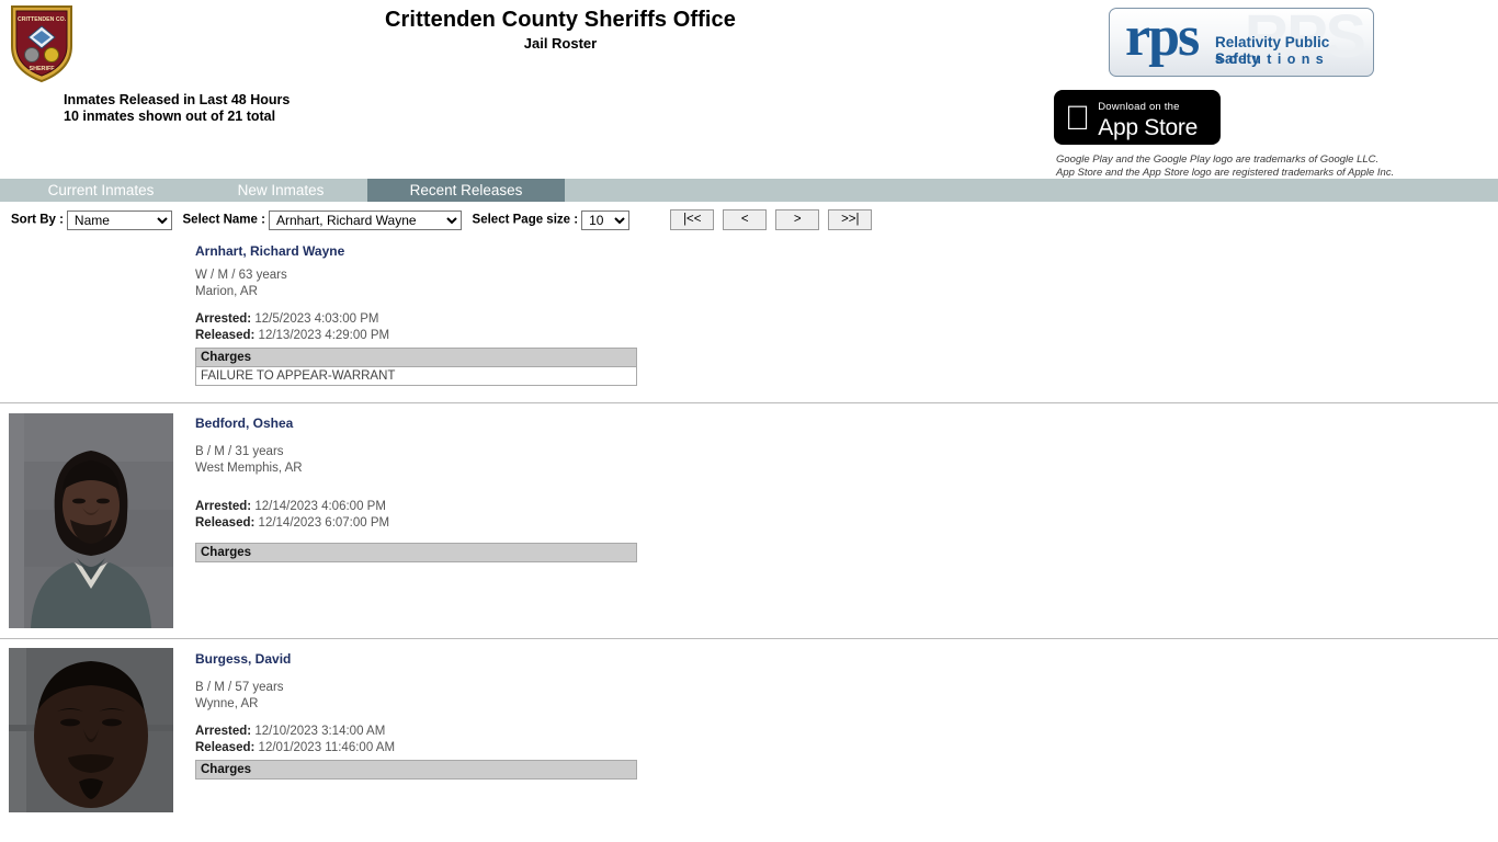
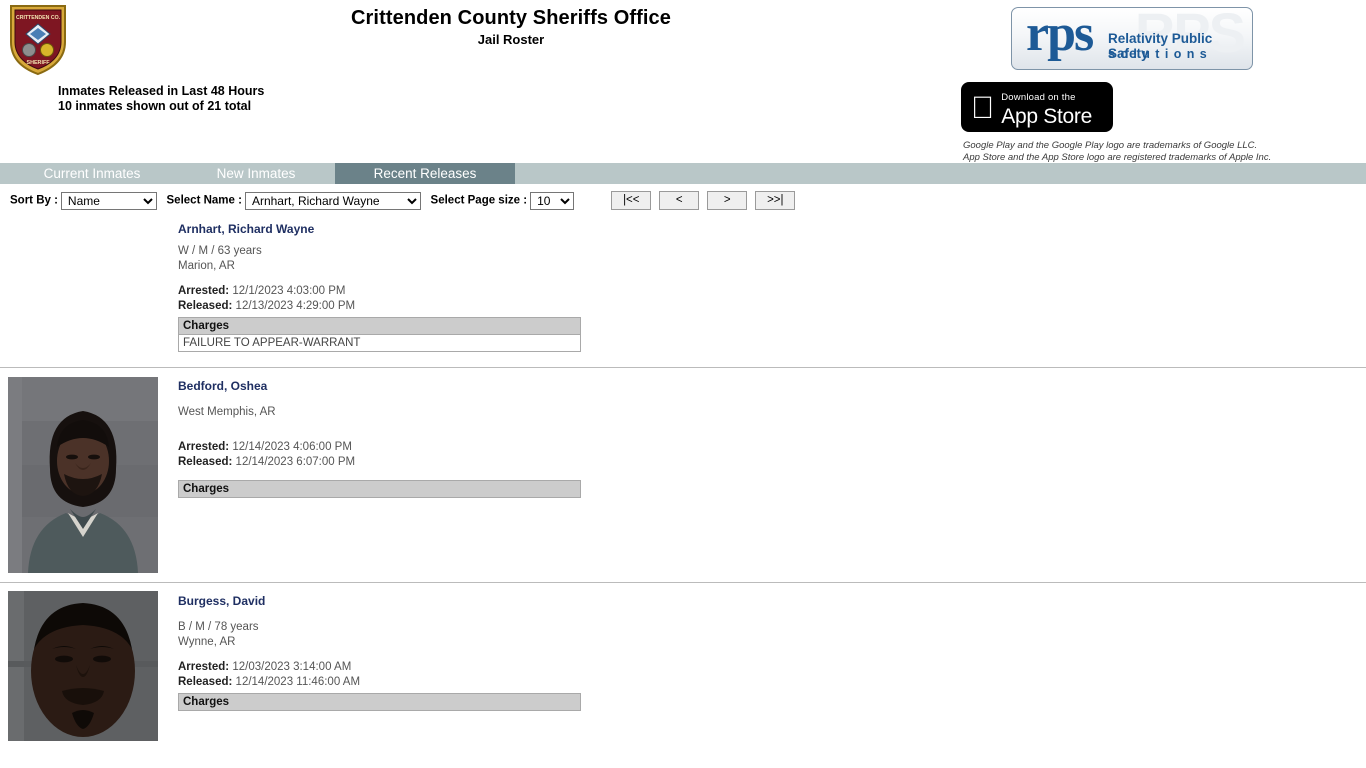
  Crittenden County Sheriffs Office
  Jail Roster
  Inmates Released in Last 48 Hours
  10 inmates shown out of 21 total
  RPS
  rps
  Relativity Public Safety
  solutions
  
  Download on the
  App Store
  Google Play and the Google Play logo are trademarks of Google LLC.
  App Store and the App Store logo are registered trademarks of Apple Inc.
  Current Inmates
  New Inmates
  Recent Releases
  Sort By : Name Select Name : Arnhart, Richard Wayne Select Page size : 10 |<< < > >>|
  Arnhart, Richard Wayne
  W / M / 63 years
  Marion, AR
- Arrested: 12/5/2023 4:03:00 PM
+ Arrested: 12/1/2023 4:03:00 PM
  Released: 12/13/2023 4:29:00 PM
  Charges
  FAILURE TO APPEAR-WARRANT
  Bedford, Oshea
- B / M / 31 years
  West Memphis, AR
  Arrested: 12/14/2023 4:06:00 PM
  Released: 12/14/2023 6:07:00 PM
  Charges
  Burgess, David
- B / M / 57 years
+ B / M / 78 years
  Wynne, AR
- Arrested: 12/10/2023 3:14:00 AM
+ Arrested: 12/03/2023 3:14:00 AM
- Released: 12/01/2023 11:46:00 AM
+ Released: 12/14/2023 11:46:00 AM
  Charges
